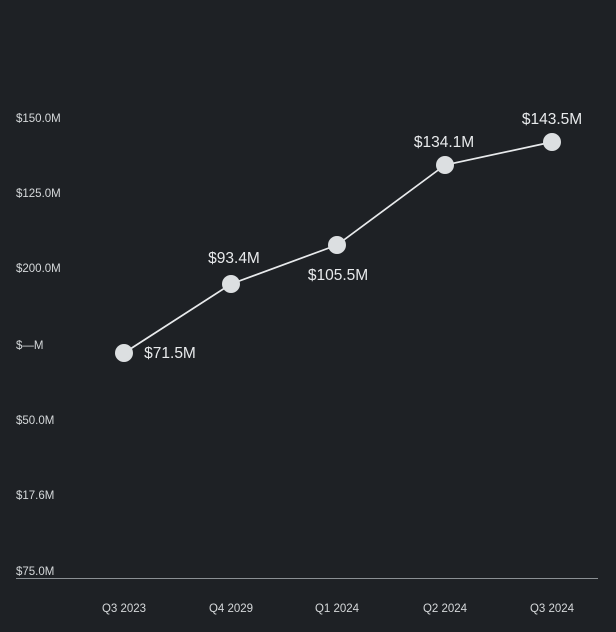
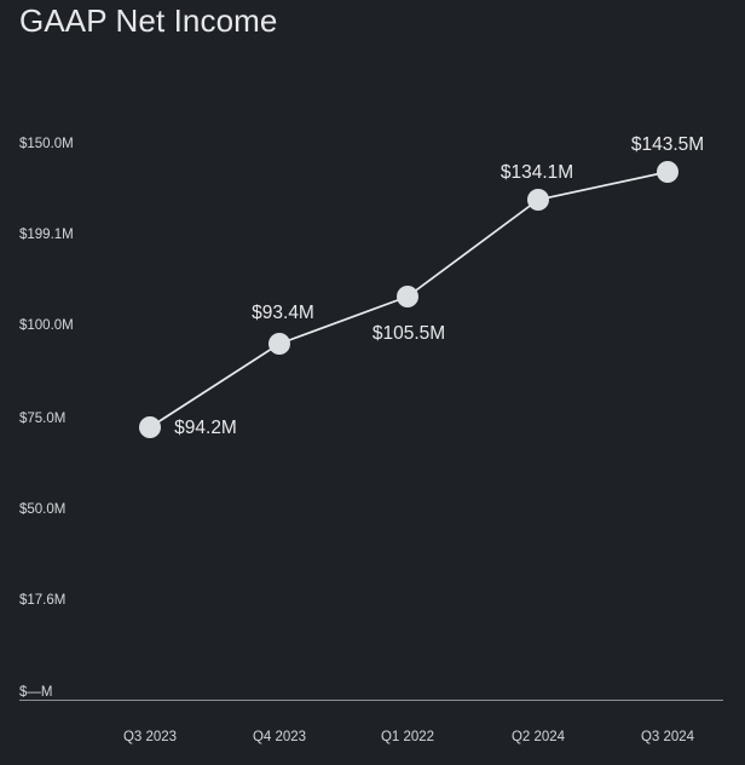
+ GAAP Net Income
  $150.0M
- $125.0M
+ $199.1M
- $200.0M
+ $100.0M
- $—M
+ $75.0M
  $50.0M
  $17.6M
- $75.0M
+ $—M
- $71.5M
+ $94.2M
  $93.4M
  $105.5M
  $134.1M
  $143.5M
  Q3 2023
- Q4 2029
+ Q4 2023
- Q1 2024
+ Q1 2022
  Q2 2024
  Q3 2024
